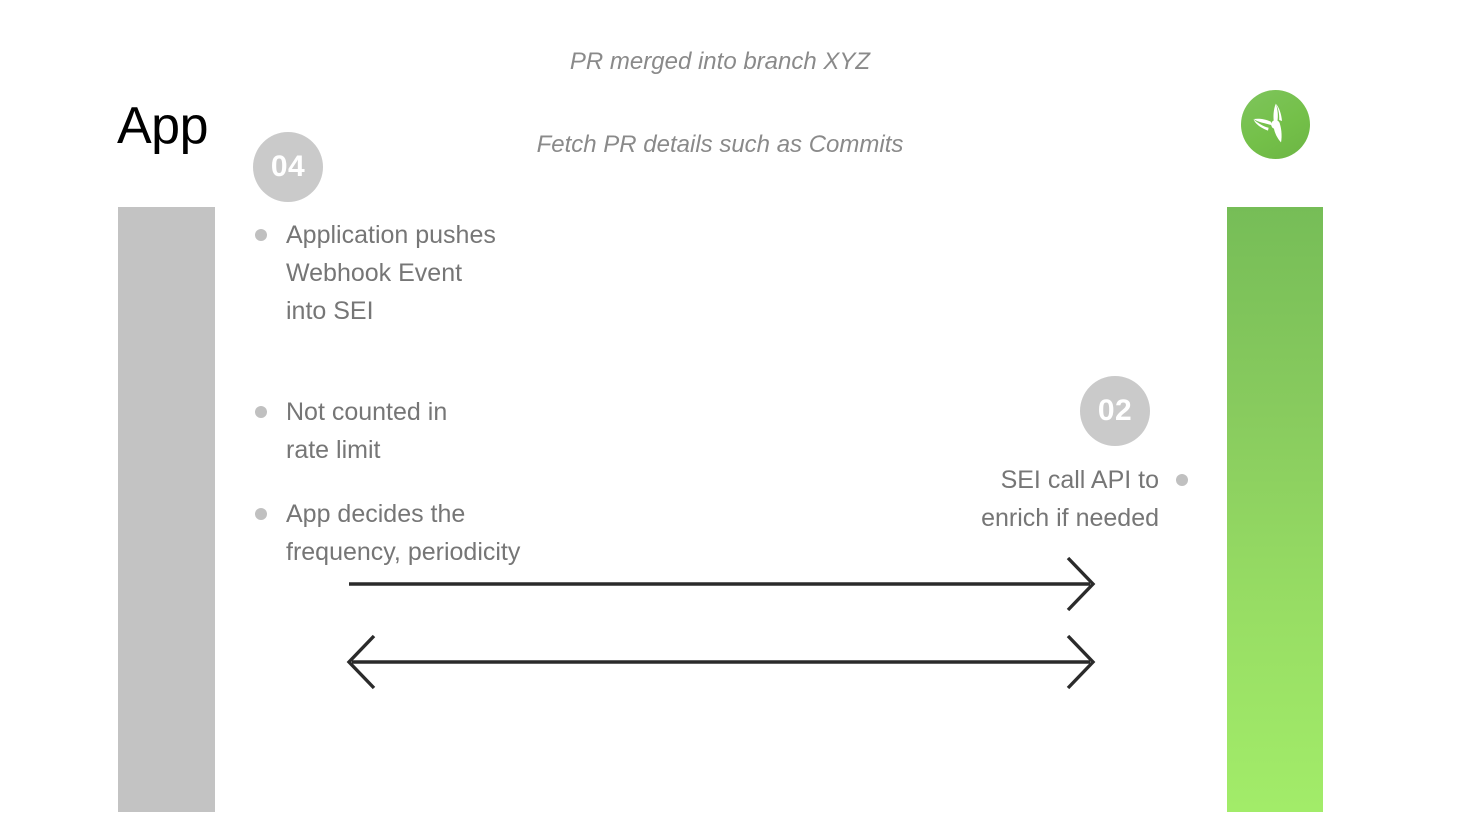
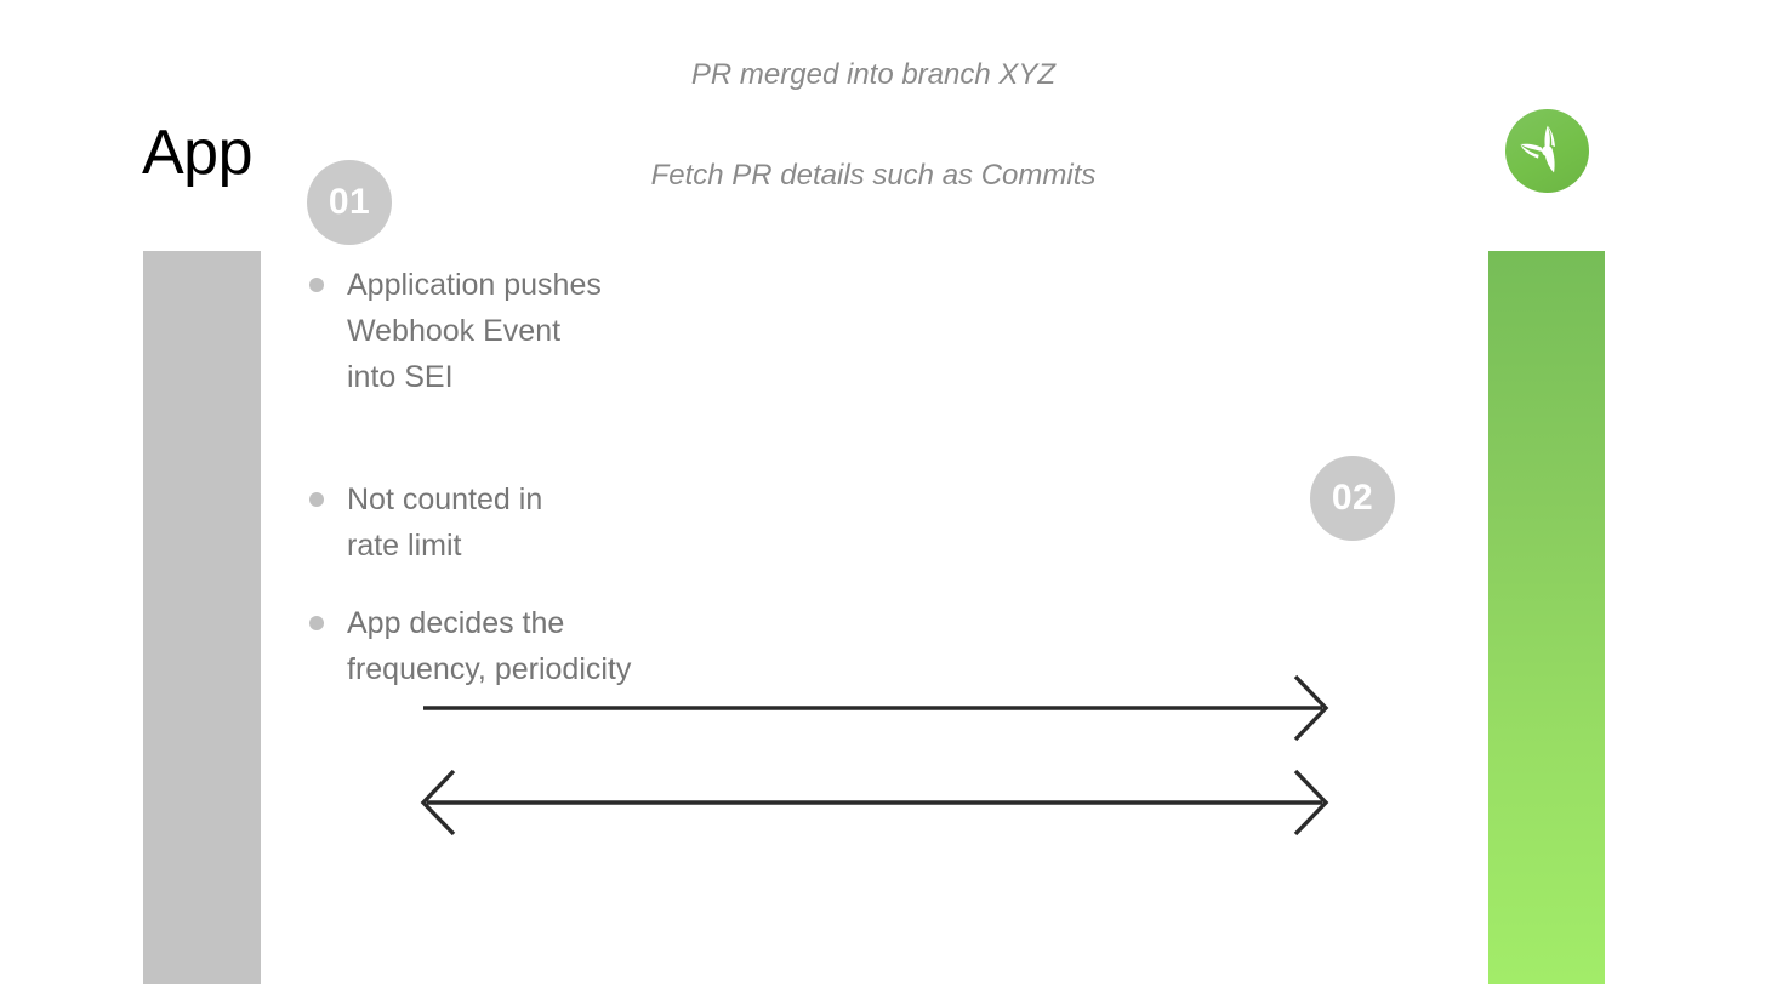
  App
- 04
+ 01
  02
  Application pushes
  Webhook Event
  into SEI
  Not counted in
  rate limit
  App decides the
  frequency, periodicity
- SEI call API to
- enrich if needed
  PR merged into branch XYZ
  Fetch PR details such as Commits
